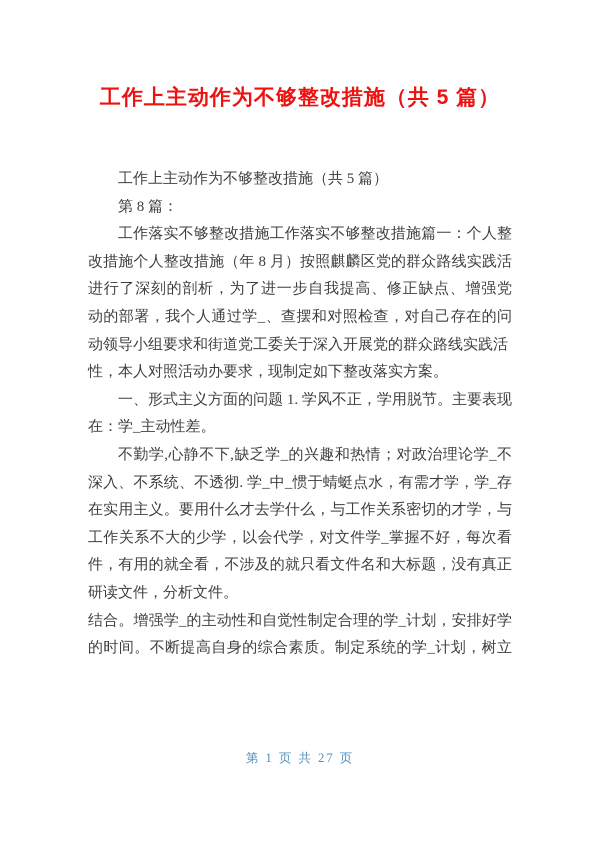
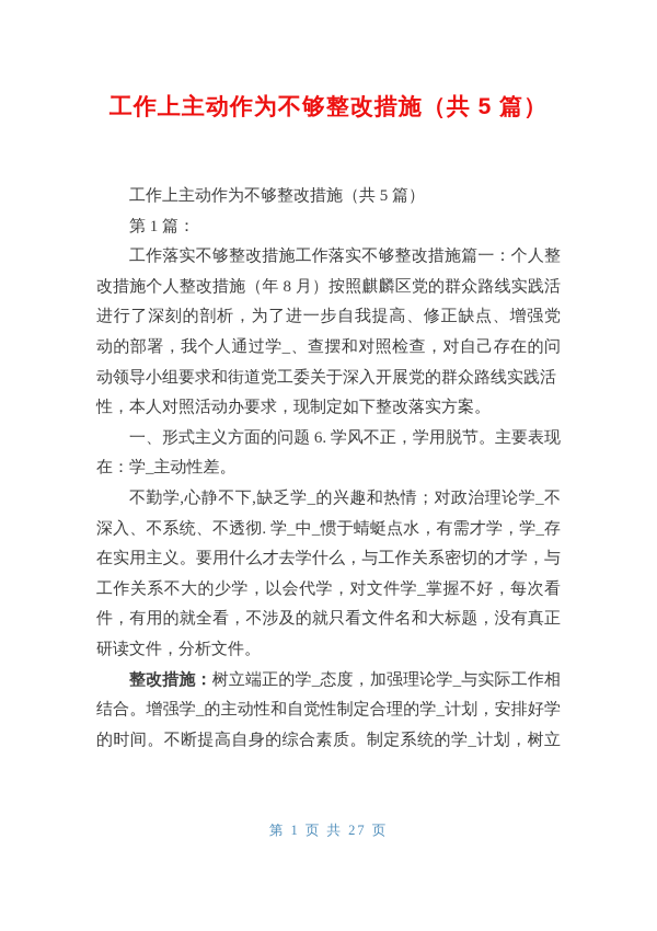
  工作上主动作为不够整改措施（共 5 篇）
  工作上主动作为不够整改措施（共 5 篇）
- 第 8 篇：
+ 第 1 篇：
  工作落实不够整改措施工作落实不够整改措施篇一：个人整
  改措施个人整改措施（年 8 月）按照麒麟区党的群众路线实践活
  进行了深刻的剖析，为了进一步自我提高、修正缺点、增强党
  动的部署，我个人通过学_、查摆和对照检查，对自己存在的问
  动领导小组要求和街道党工委关于深入开展党的群众路线实践活
  性，本人对照活动办要求，现制定如下整改落实方案。
- 一、形式主义方面的问题 1. 学风不正，学用脱节。主要表现
+ 一、形式主义方面的问题 6. 学风不正，学用脱节。主要表现
  在：学_主动性差。
  不勤学,心静不下,缺乏学_的兴趣和热情；对政治理论学_不
  深入、不系统、不透彻. 学_中_惯于蜻蜓点水，有需才学，学_存
  在实用主义。要用什么才去学什么，与工作关系密切的才学，与
  工作关系不大的少学，以会代学，对文件学_掌握不好，每次看
  件，有用的就全看，不涉及的就只看文件名和大标题，没有真正
  研读文件，分析文件。
+ 整改措施：树立端正的学_态度，加强理论学_与实际工作相
  结合。增强学_的主动性和自觉性制定合理的学_计划，安排好学
  的时间。不断提高自身的综合素质。制定系统的学_计划，树立
  第 1 页 共 27 页
